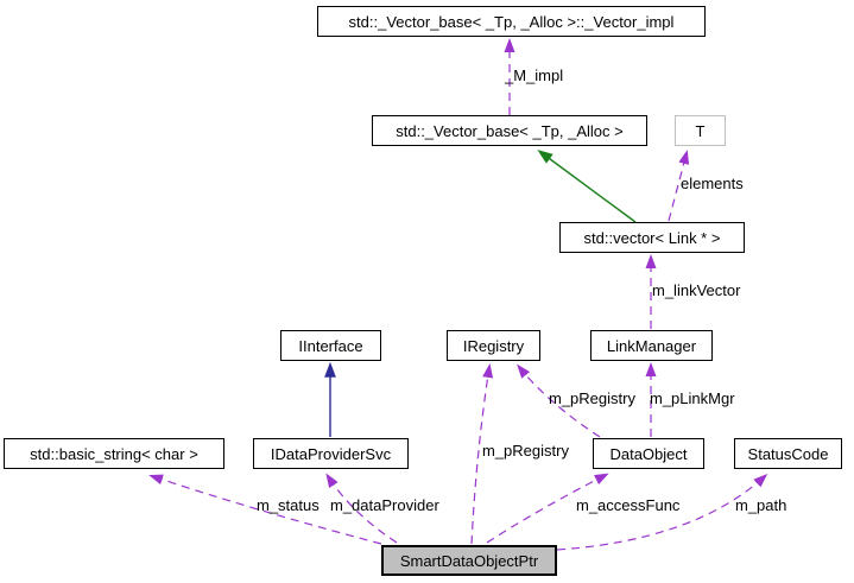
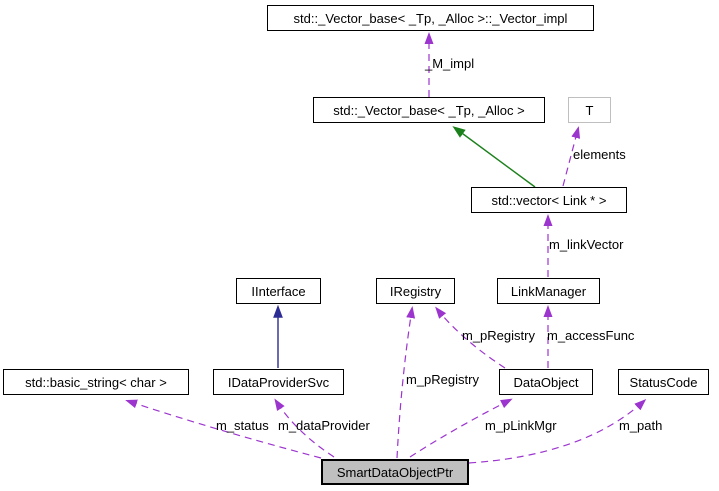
  std::_Vector_base< _Tp, _Alloc >::_Vector_impl
  std::_Vector_base< _Tp, _Alloc >
  T
  std::vector< Link * >
  IInterface
  IRegistry
  LinkManager
  std::basic_string< char >
  IDataProviderSvc
  DataObject
  StatusCode
  SmartDataObjectPtr
  _M_impl
  elements
  m_linkVector
  m_pRegistry
- m_pLinkMgr
+ m_accessFunc
  m_pRegistry
  m_status
  m_dataProvider
- m_accessFunc
+ m_pLinkMgr
  m_path
